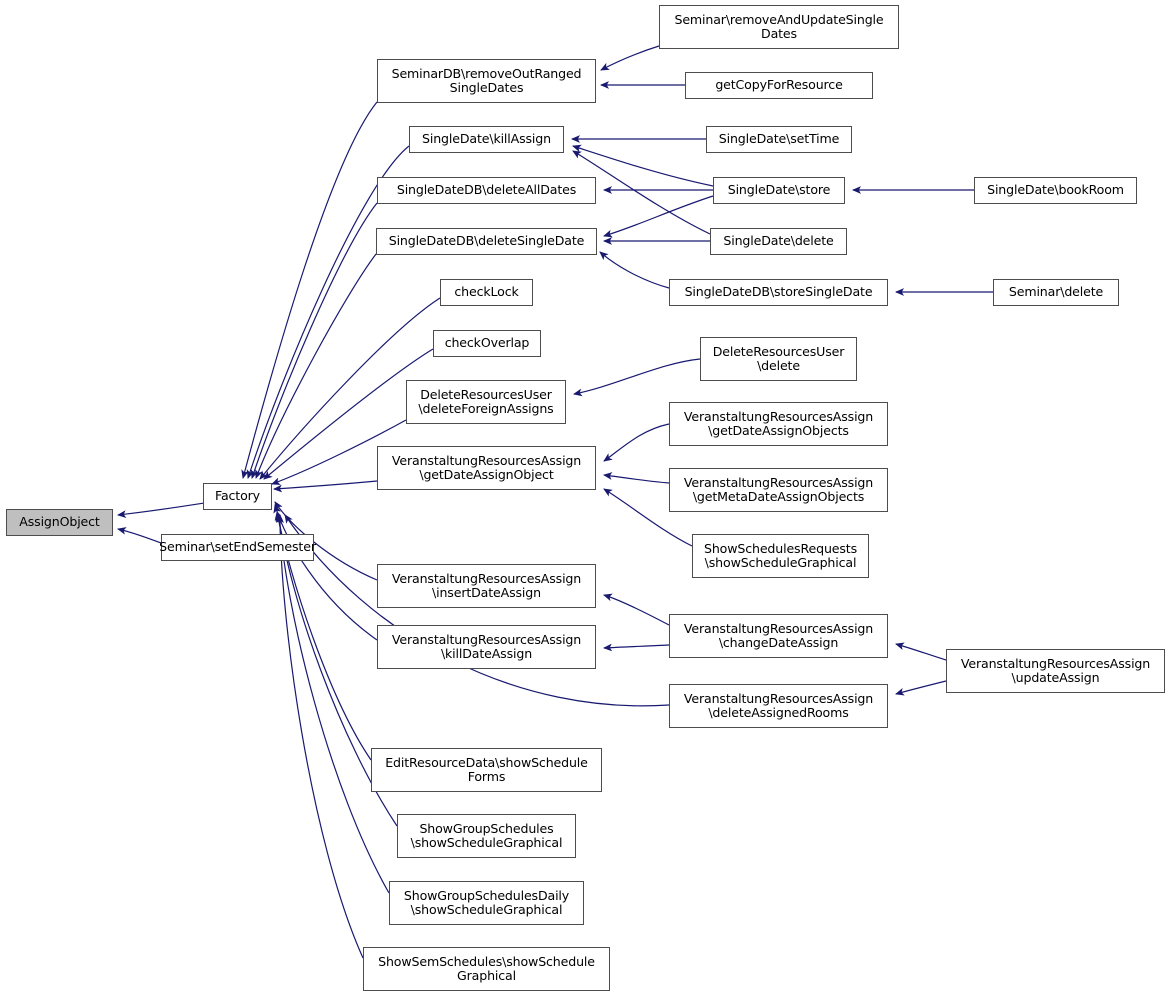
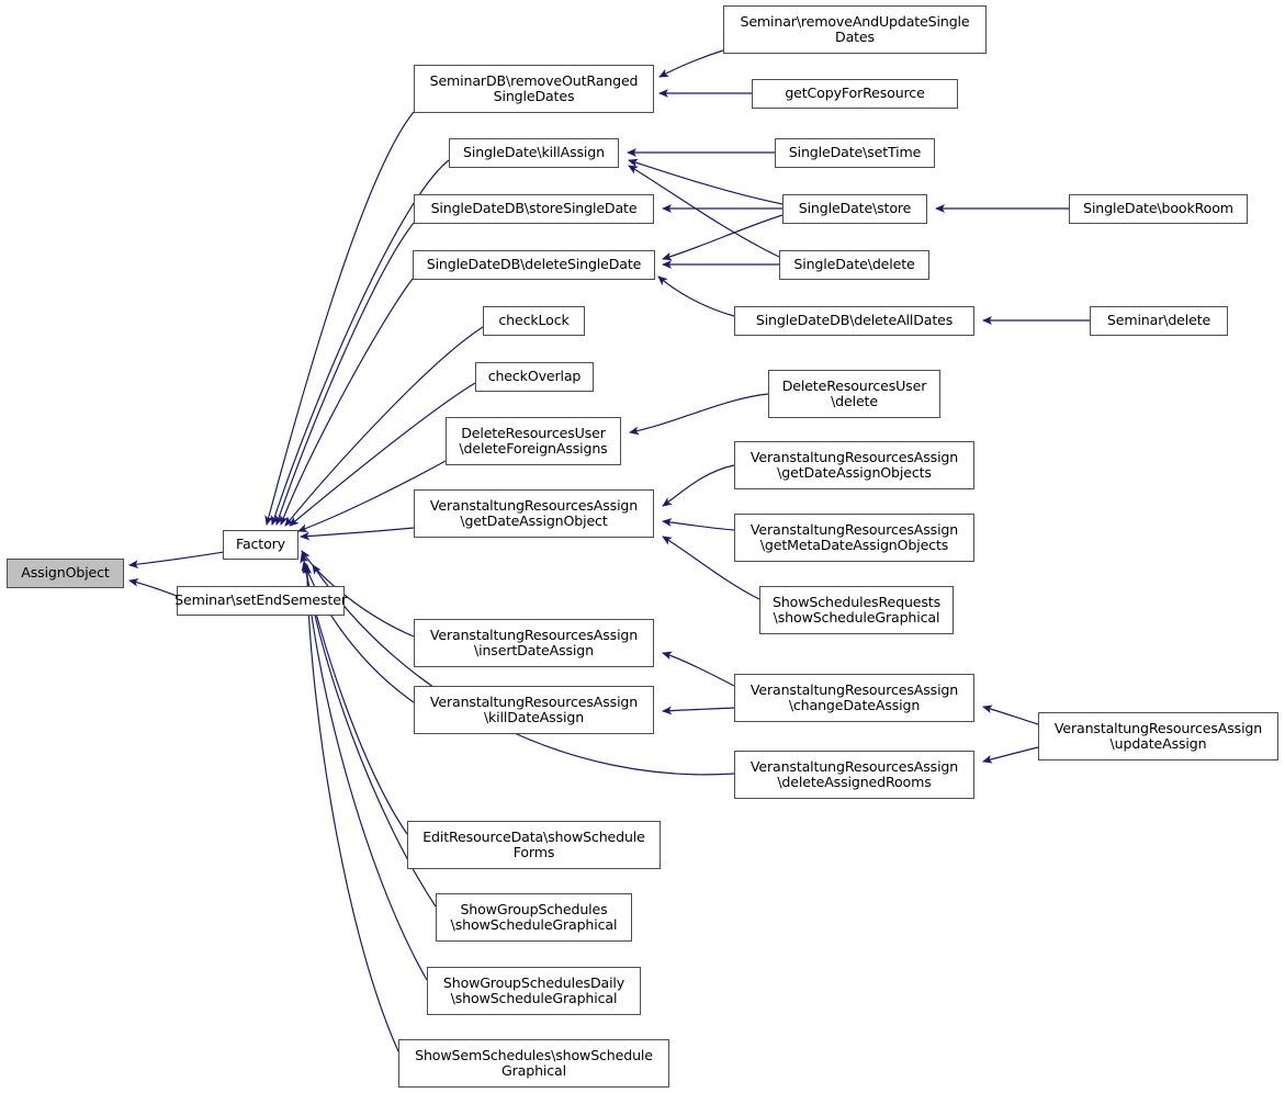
  AssignObject
  Factory
  Seminar\setEndSemester
  SeminarDB\removeOutRanged
  SingleDates
  SingleDate\killAssign
- SingleDateDB\deleteAllDates
+ SingleDateDB\storeSingleDate
  SingleDateDB\deleteSingleDate
  checkLock
  checkOverlap
  DeleteResourcesUser
  \deleteForeignAssigns
  VeranstaltungResourcesAssign
  \getDateAssignObject
  VeranstaltungResourcesAssign
  \insertDateAssign
  VeranstaltungResourcesAssign
  \killDateAssign
  EditResourceData\showSchedule
  Forms
  ShowGroupSchedules
  \showScheduleGraphical
  ShowGroupSchedulesDaily
  \showScheduleGraphical
  ShowSemSchedules\showSchedule
  Graphical
  Seminar\removeAndUpdateSingle
  Dates
  getCopyForResource
  SingleDate\setTime
  SingleDate\store
  SingleDate\delete
- SingleDateDB\storeSingleDate
+ SingleDateDB\deleteAllDates
  DeleteResourcesUser
  \delete
  VeranstaltungResourcesAssign
  \getDateAssignObjects
  VeranstaltungResourcesAssign
  \getMetaDateAssignObjects
  ShowSchedulesRequests
  \showScheduleGraphical
  VeranstaltungResourcesAssign
  \changeDateAssign
  VeranstaltungResourcesAssign
  \deleteAssignedRooms
  SingleDate\bookRoom
  Seminar\delete
  VeranstaltungResourcesAssign
  \updateAssign
